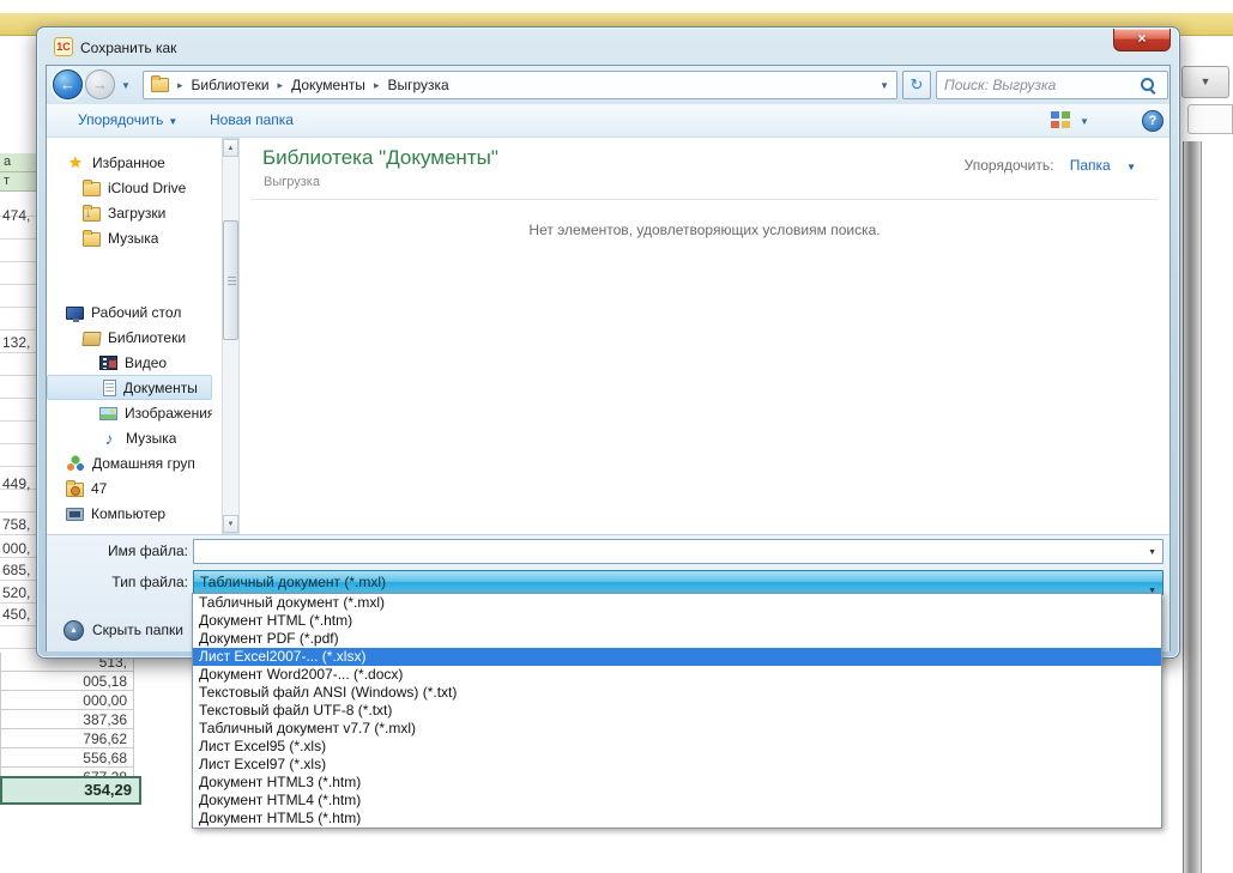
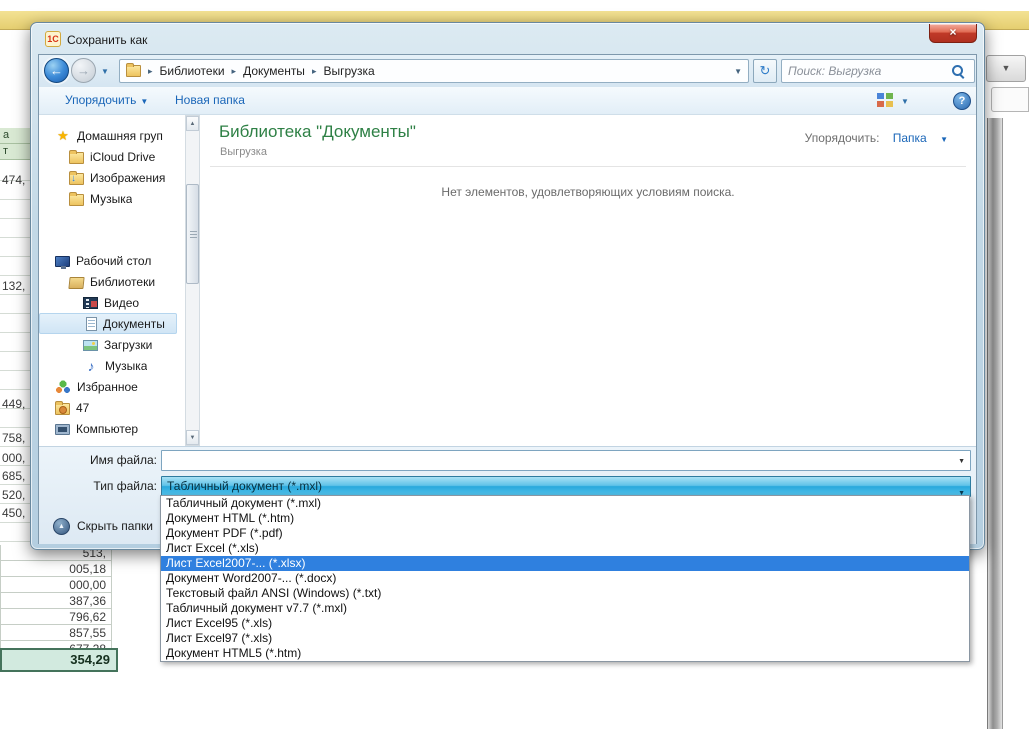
  ▼
  а
  т
  474,
  132,
  449,
  758,
  000,
  685,
  520,
  450,
  513,
  005,18
  000,00
  387,36
  796,62
- 556,68
+ 857,55
  354,29
  1С
  Сохранить как
  ×
  ←
  →
  ▼
  ▸
  Библиотеки
  ▸
  Документы
  ▸
  Выгрузка
  ▼
  ↻
  Поиск: Выгрузка
  Упорядочить ▼
  Новая папка
  ▼
  ?
  ★
- Избранное
+ Домашняя груп
  iCloud Drive
- Загрузки
+ Изображения
  Музыка
  Рабочий стол
  Библиотеки
  Видео
  Документы
- Изображения
+ Загрузки
  ♪
  Музыка
- Домашняя груп
+ Избранное
  47
  Компьютер
  Библиотека "Документы"
  Выгрузка
  Упорядочить: Папка ▼
  Нет элементов, удовлетворяющих условиям поиска.
  Имя файла:
  Тип файла:
  Табличный документ (*.mxl)
  Скрыть папки
  Табличный документ (*.mxl)
  Документ HTML (*.htm)
  Документ PDF (*.pdf)
+ Лист Excel (*.xls)
  Лист Excel2007-... (*.xlsx)
  Документ Word2007-... (*.docx)
  Текстовый файл ANSI (Windows) (*.txt)
- Текстовый файл UTF-8 (*.txt)
  Табличный документ v7.7 (*.mxl)
  Лист Excel95 (*.xls)
  Лист Excel97 (*.xls)
- Документ HTML3 (*.htm)
- Документ HTML4 (*.htm)
  Документ HTML5 (*.htm)
